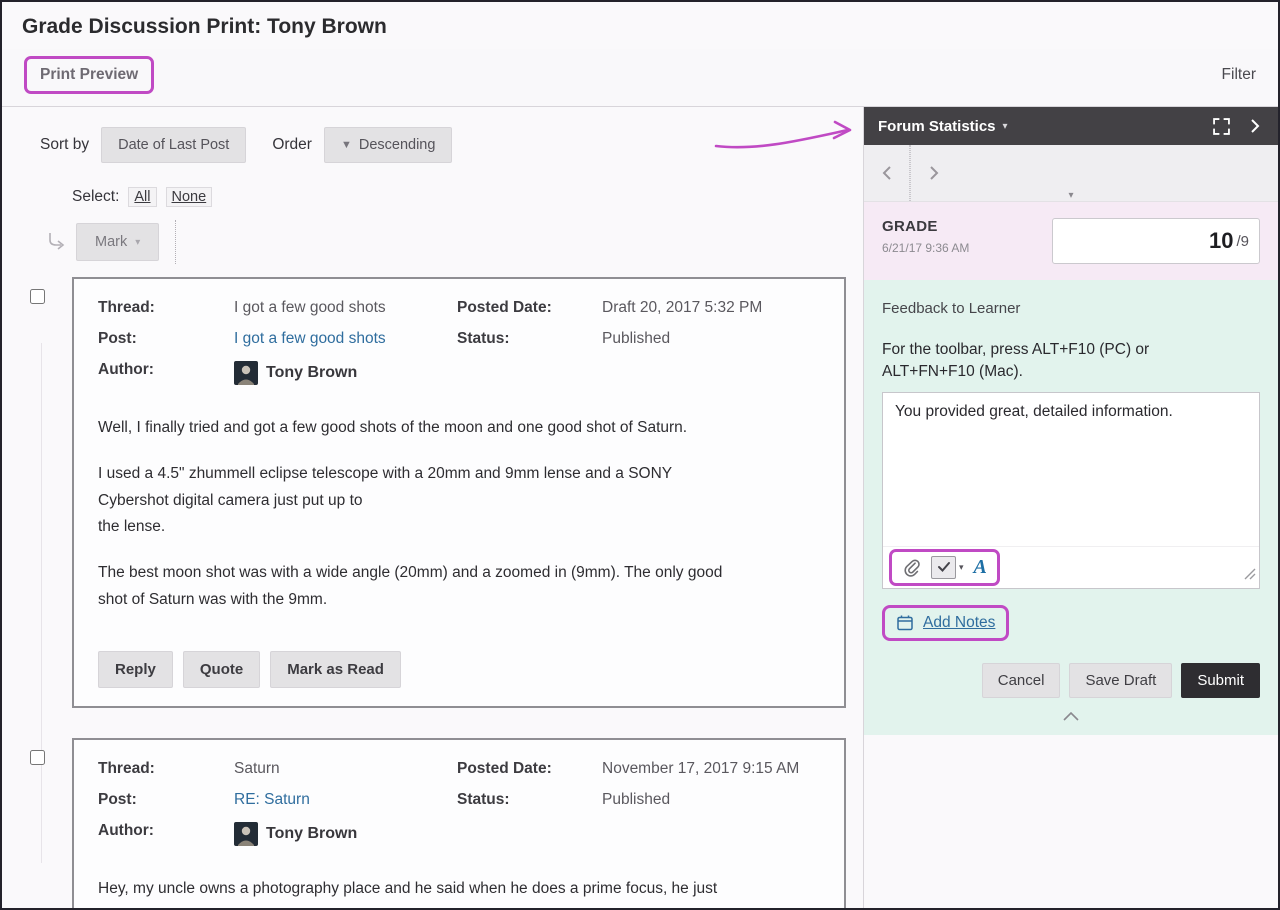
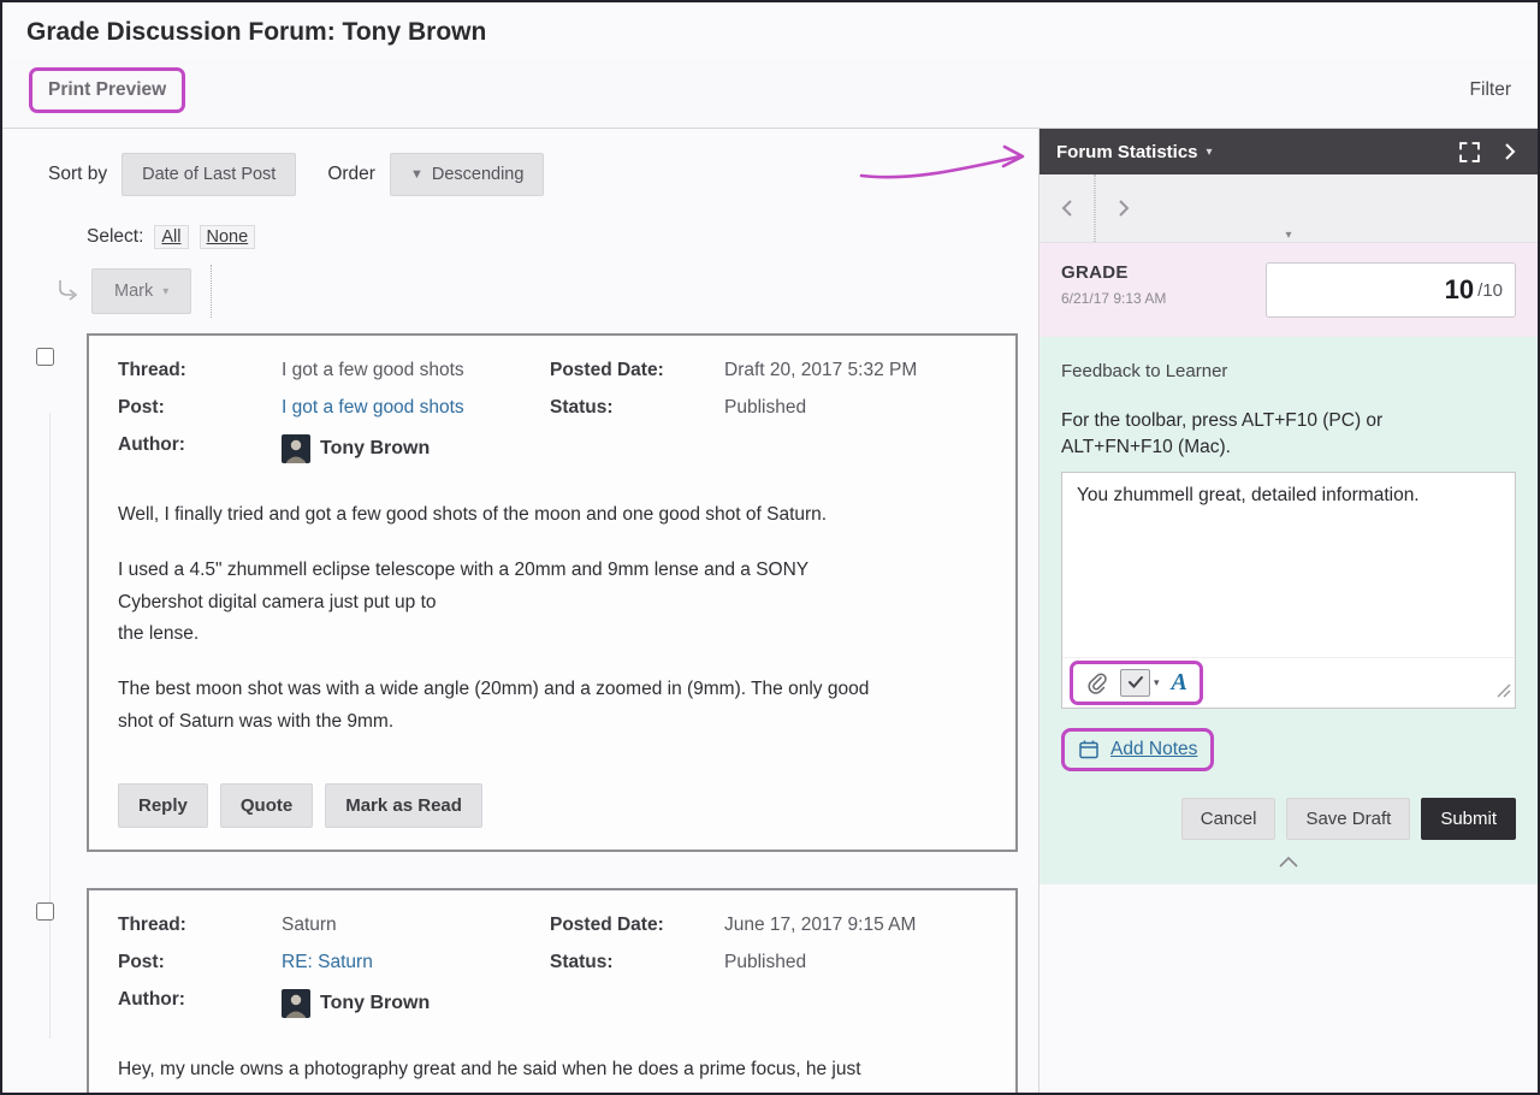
- Grade Discussion Print: Tony Brown
+ Grade Discussion Forum: Tony Brown
  Print Preview
  Filter
  Sort by
  Date of Last Post
  Order
  ▼
  Descending
  Select:
  All
  None
  Mark
  ▾
  Thread:
  I got a few good shots
  Post:
  I got a few good shots
  Author:
  Tony Brown
  Posted Date:
  Draft 20, 2017 5:32 PM
  Status:
  Published
  Well, I finally tried and got a few good shots of the moon and one good shot of Saturn.
  I used a 4.5" zhummell eclipse telescope with a 20mm and 9mm lense and a SONY
  Cybershot digital camera just put up to
  the lense.
  The best moon shot was with a wide angle (20mm) and a zoomed in (9mm). The only good
  shot of Saturn was with the 9mm.
  Reply
  Quote
  Mark as Read
  Thread:
  Saturn
  Post:
  RE: Saturn
  Author:
  Tony Brown
  Posted Date:
- November 17, 2017 9:15 AM
+ June 17, 2017 9:15 AM
  Status:
  Published
- Hey, my uncle owns a photography place and he said when he does a prime focus, he just
+ Hey, my uncle owns a photography great and he said when he does a prime focus, he just
  Forum Statistics
  ▾
  ▾
  GRADE
- 6/21/17 9:36 AM
+ 6/21/17 9:13 AM
  10
- /9
+ /10
  Feedback to Learner
  For the toolbar, press ALT+F10 (PC) or
  ALT+FN+F10 (Mac).
- You provided great, detailed information.
+ You zhummell great, detailed information.
  ▾
  A
  Add Notes
  Cancel
  Save Draft
  Submit
